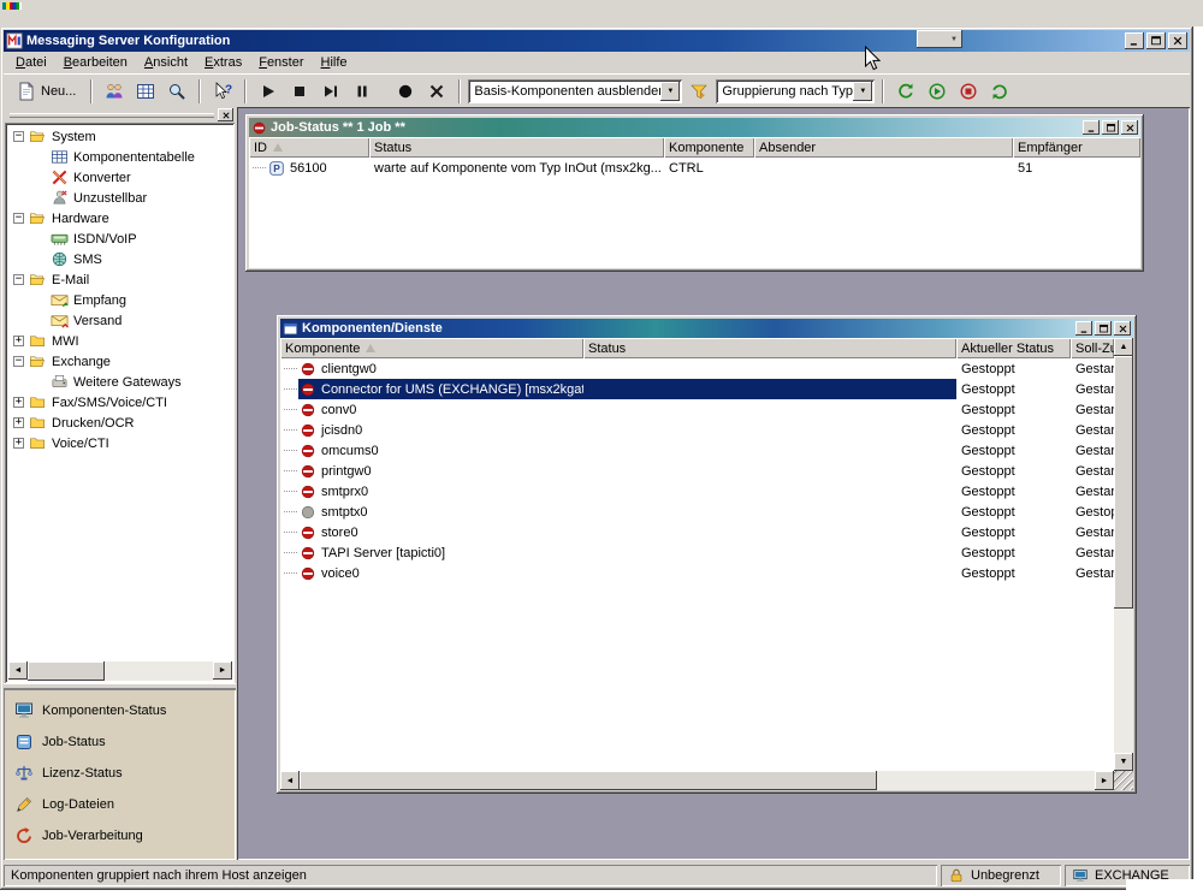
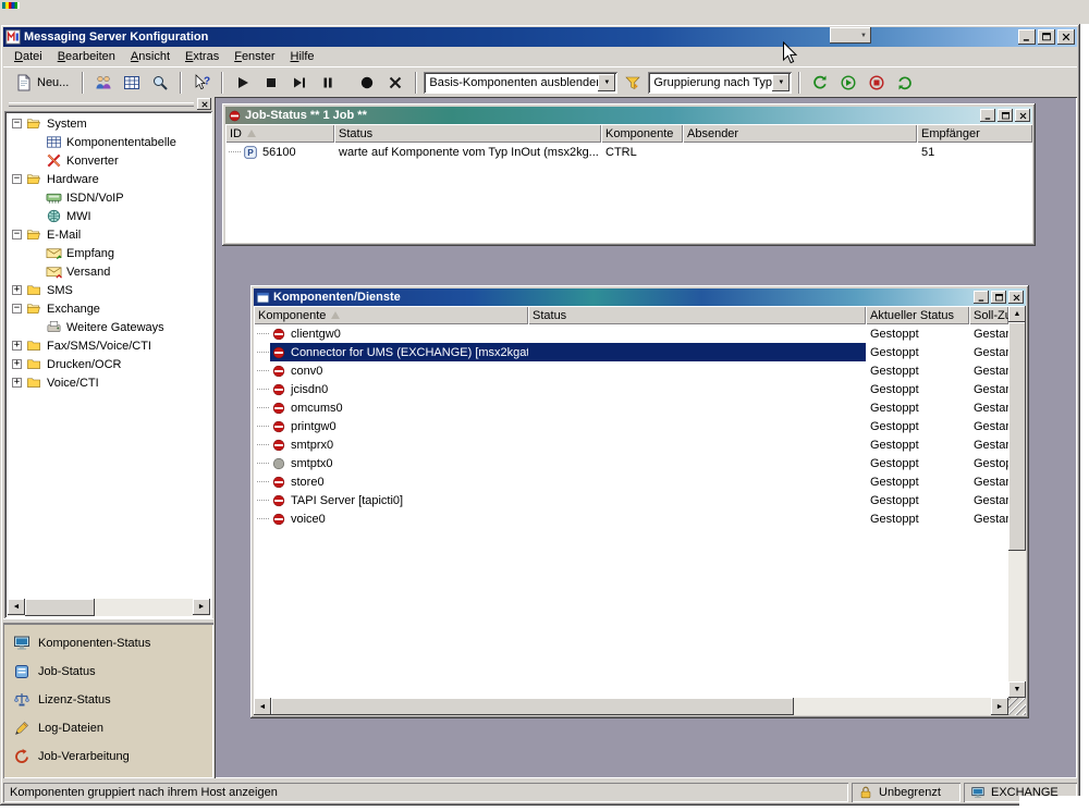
  Messaging Server Konfiguration
  Datei
  Bearbeiten
  Ansicht
  Extras
  Fenster
  Hilfe
  Neu...
  ?
  Basis-Komponenten ausblende
  Gruppierung nach Typ
  −
  System
  Komponententabelle
  Konverter
- Unzustellbar
  −
  Hardware
  ISDN/VoIP
- SMS
+ MWI
  −
  E-Mail
  Empfang
  Versand
  +
- MWI
+ SMS
  −
  Exchange
  Weitere Gateways
  +
  Fax/SMS/Voice/CTI
  +
  Drucken/OCR
  +
  Voice/CTI
  Komponenten-Status
  Job-Status
  Lizenz-Status
  Log-Dateien
  Job-Verarbeitung
  Job-Status ** 1 Job **
  ID
  Status
  Komponente
  Absender
  Empfänger
  P
  56100
  warte auf Komponente vom Typ InOut (msx2kg...
  CTRL
  51
  Komponenten/Dienste
  Komponente
  Status
  Aktueller Status
  clientgw0
  Gestoppt
  Gesta
  Connector for UMS (EXCHANGE) [msx2kga
  Gestoppt
  Gesta
  conv0
  Gestoppt
  Gesta
  jcisdn0
  Gestoppt
  Gesta
  omcums0
  Gestoppt
  Gesta
  printgw0
  Gestoppt
  Gesta
  smtprx0
  Gestoppt
  Gesta
  smtptx0
  Gestoppt
  Gesto
  store0
  Gestoppt
  Gesta
  TAPI Server [tapicti0]
  Gestoppt
  Gesta
  voice0
  Gestoppt
  Gesta
  Komponenten gruppiert nach ihrem Host anzeigen
  Unbegrenzt
  EXCHANGE
